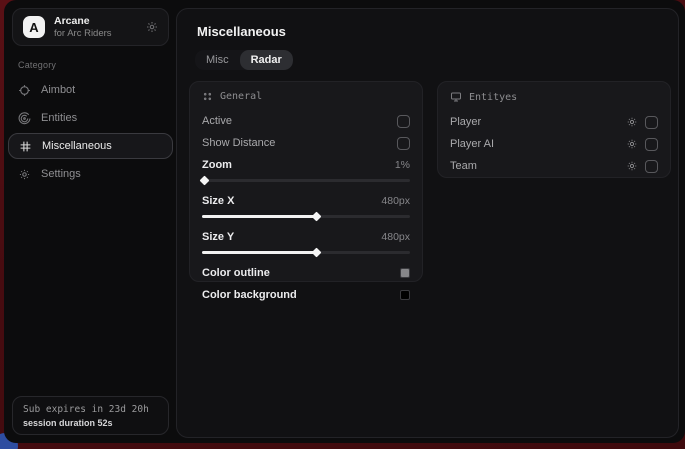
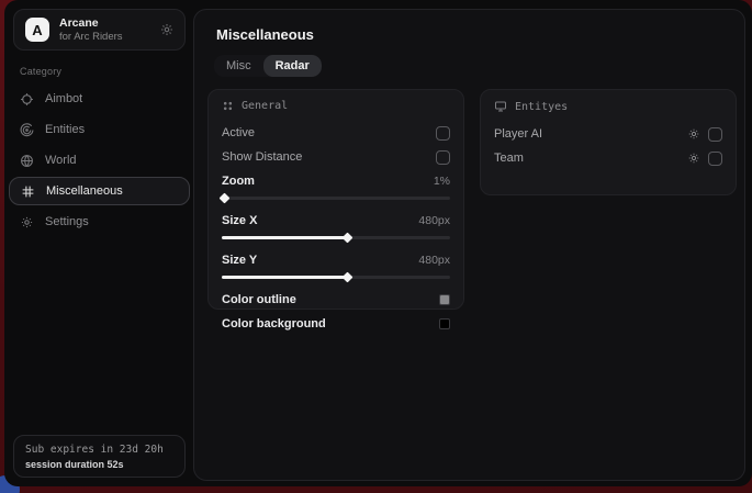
  A
  Arcane
  for Arc Riders
  Category
  Aimbot
  Entities
+ World
  Miscellaneous
  Settings
  Sub expires in 23d 20h
  session duration 52s
  Miscellaneous
  Misc
  Radar
  General
  Active
  Show Distance
  Zoom
  1%
  Size X
  480px
  Size Y
  480px
  Color outline
  Color background
  Entityes
- Player
  Player AI
  Team
